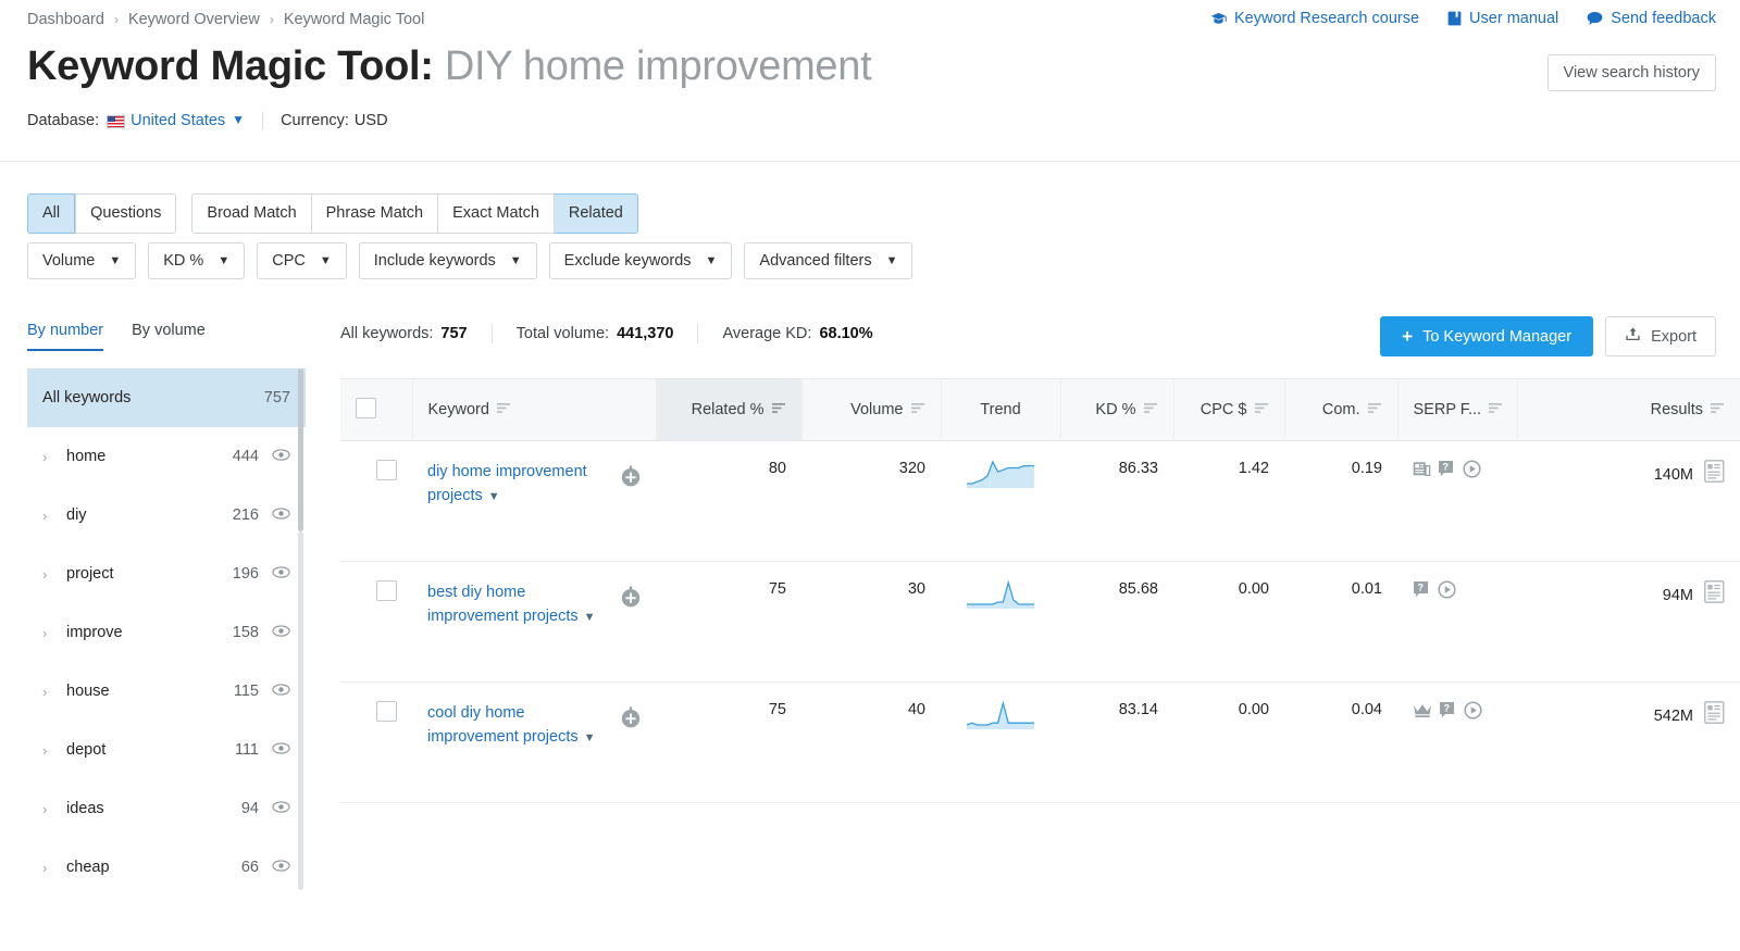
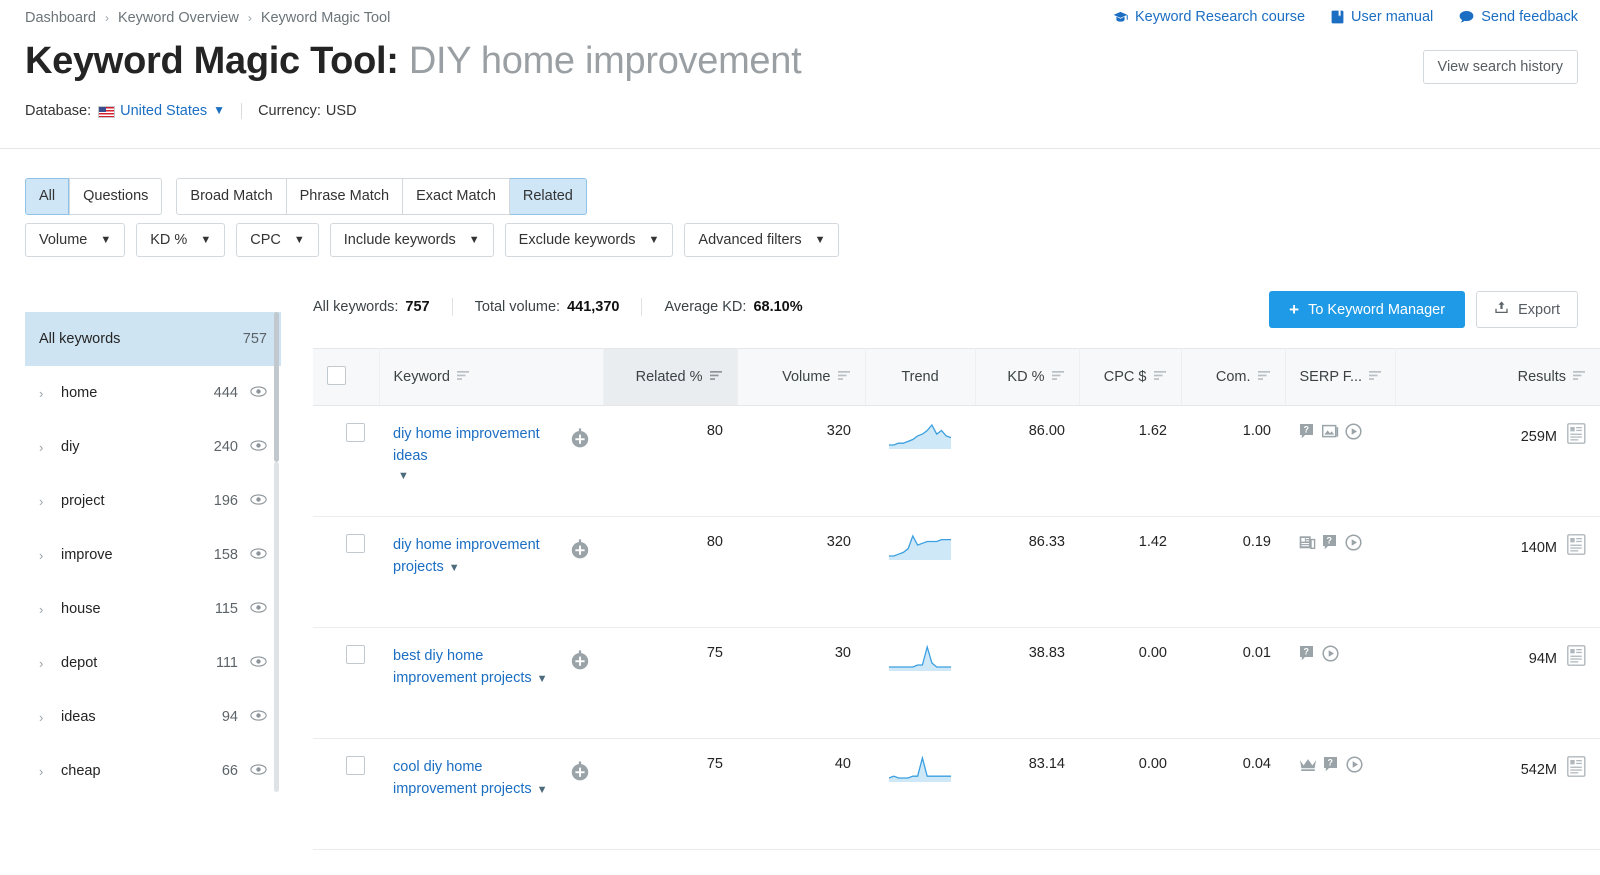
  Dashboard
  ›
  Keyword Overview
  ›
  Keyword Magic Tool
  Keyword Research course
  User manual
  Send feedback
  Keyword Magic Tool: DIY home improvement
  View search history
  Database:
  United States
  ▼
  Currency:
  USD
  All
  Questions
  Broad Match
  Phrase Match
  Exact Match
  Related
  Volume
  ▼
  KD %
  ▼
  CPC
  ▼
  Include keywords
  ▼
  Exclude keywords
  ▼
  Advanced filters
  ▼
  All keywords:
  757
  Total volume:
  441,370
  Average KD:
  68.10%
  +
  To Keyword Manager
  Export
- By number
- By volume
  All keywords
  757
  ›
  home
  444
  ›
  diy
- 216
+ 240
  ›
  project
  196
  ›
  improve
  158
  ›
  house
  115
  ›
  depot
  111
  ›
  ideas
  94
  ›
  cheap
  66
  	Keyword	Related %	Volume	Trend	KD %	CPC $	Com.	SERP F...	Results
+ 	diy home improvement ideas▼	80	320		86.00	1.62	1.00	?	259M
  	diy home improvement projects ▼	80	320		86.33	1.42	0.19	?	140M
- 	best diy home improvement projects ▼	75	30		85.68	0.00	0.01	?	94M
+ 	best diy home improvement projects ▼	75	30		38.83	0.00	0.01	?	94M
  	cool diy home improvement projects ▼	75	40		83.14	0.00	0.04	?	542M
